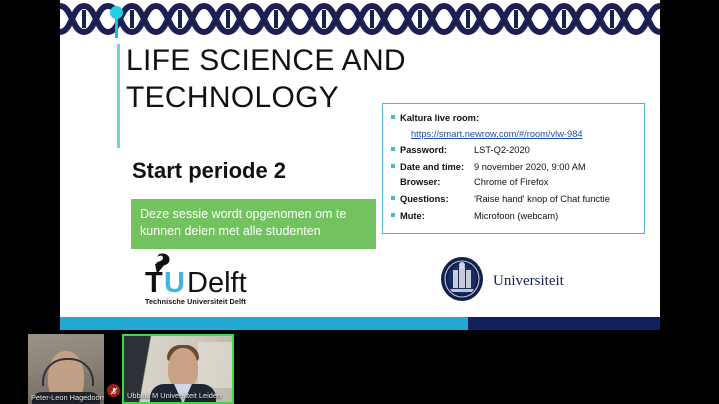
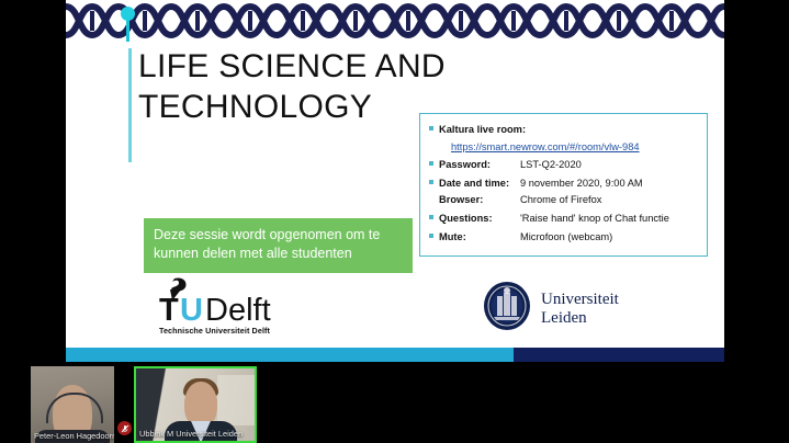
  LIFE SCIENCE AND
  TECHNOLOGY
- Start periode 2
  Deze sessie wordt opgenomen om te kunnen delen met alle studenten
  Kaltura live room:
  https://smart.newrow.com/#/room/vlw-984
  Password:
  LST-Q2-2020
  Date and time:
  9 november 2020, 9:00 AM
  Browser:
  Chrome of Firefox
  Questions:
  'Raise hand' knop of Chat functie
  Mute:
  Microfoon (webcam)
  T
  U
  Delft
  Technische Universiteit Delft
  Universiteit
+ Leiden
  Peter-Leon Hagedoor
  Ubbink M Universiteit Leiden
